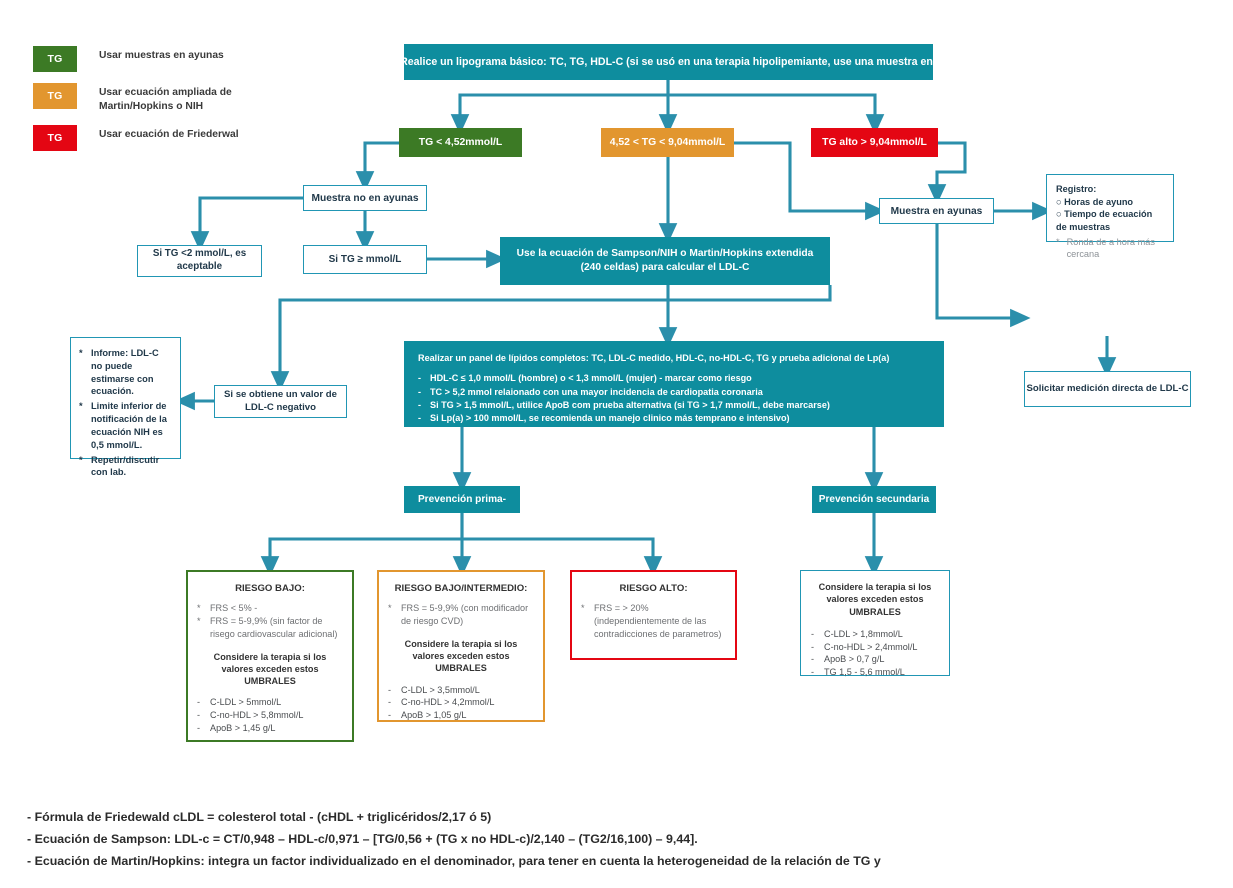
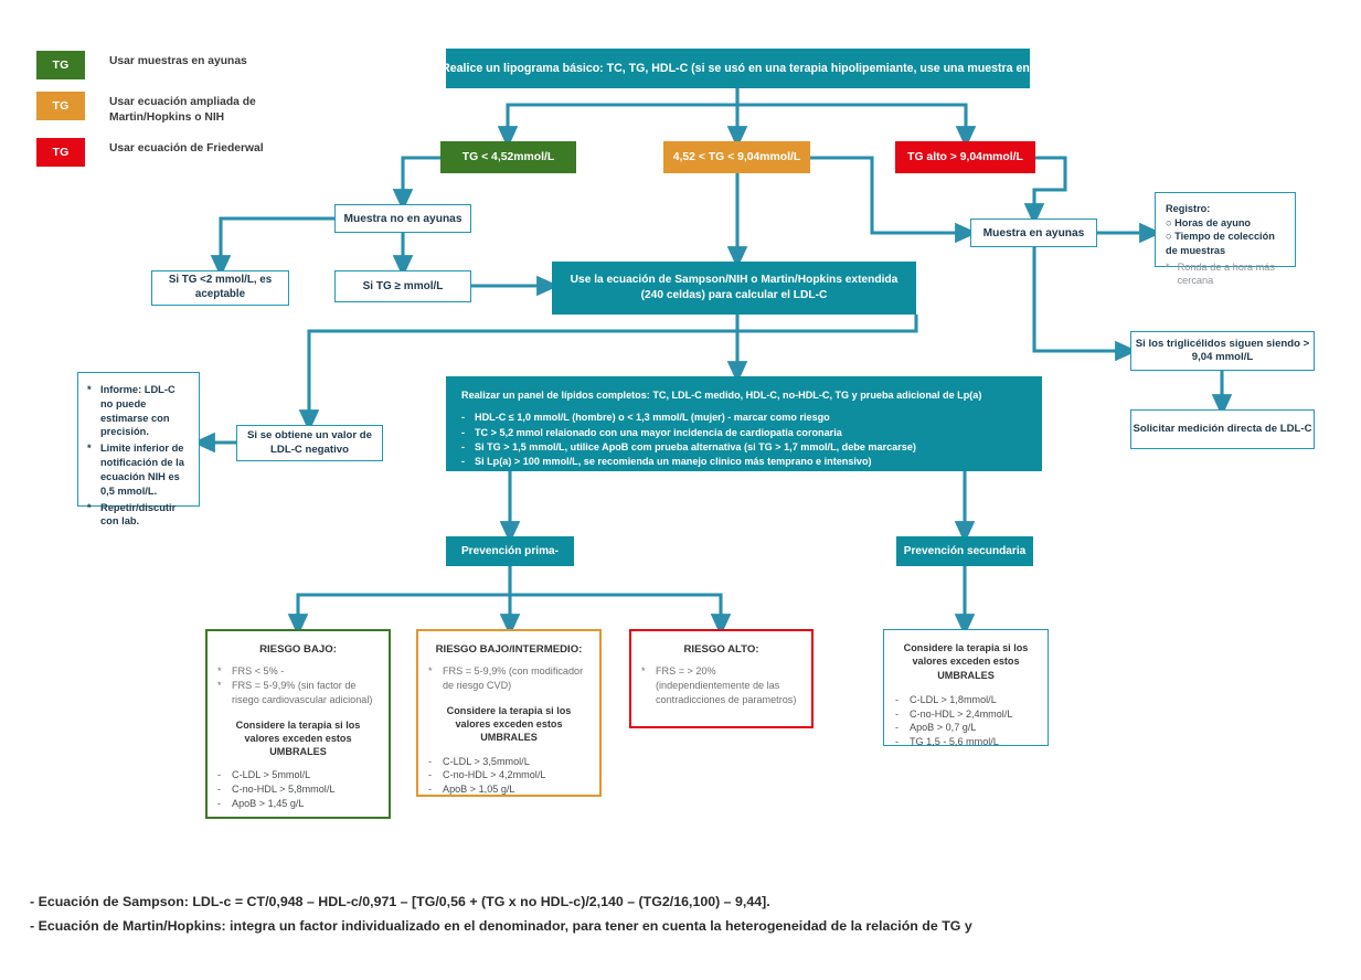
  TG
  Usar muestras en ayunas
  TG
  Usar ecuación ampliada de Martin/Hopkins o NIH
  TG
  Usar ecuación de Friederwal
  Realice un lipograma básico: TC, TG, HDL-C (si se usó en una terapia hipolipemiante, use una muestra en
  TG < 4,52mmol/L
  4,52 < TG < 9,04mmol/L
  TG alto > 9,04mmol/L
  Muestra no en ayunas
  Si TG <2 mmol/L, es aceptable
  Si TG ≥ mmol/L
  Use la ecuación de Sampson/NIH o Martin/Hopkins extendida
  (240 celdas) para calcular el LDL-C
  Muestra en ayunas
  Registro:
  ○ Horas de ayuno
- ○ Tiempo de ecuación de muestras
+ ○ Tiempo de colección de muestras
  *
  Ronda de a hora más cercana
+ Si los triglicélidos siguen siendo > 9,04 mmol/L
  Solicitar medición directa de LDL-C
  Realizar un panel de lípidos completos: TC, LDL-C medido, HDL-C, no-HDL-C, TG y prueba adicional de Lp(a)
  -
  HDL-C ≤ 1,0 mmol/L (hombre) o < 1,3 mmol/L (mujer) - marcar como riesgo
  -
  TC > 5,2 mmol relaionado con una mayor incidencia de cardiopatia coronaria
  -
  Si TG > 1,5 mmol/L, utilice ApoB com prueba alternativa (si TG > 1,7 mmol/L, debe marcarse)
  -
  Si Lp(a) > 100 mmol/L, se recomienda un manejo clinico más temprano e intensivo)
  Si se obtiene un valor de LDL-C negativo
  *
- Informe: LDL-C no puede estimarse con ecuación.
+ Informe: LDL-C no puede estimarse con precisión.
  *
  Limite inferior de notificación de la ecuación NIH es 0,5 mmol/L.
  *
  Repetir/discutir con lab.
  Prevención prima-
  Prevención secundaria
  RIESGO BAJO:
  *
  FRS < 5% -
  *
  FRS = 5-9,9% (sin factor de risego cardiovascular adicional)
  Considere la terapia si los valores exceden estos UMBRALES
  -
  C-LDL > 5mmol/L
  -
  C-no-HDL > 5,8mmol/L
  -
  ApoB > 1,45 g/L
  RIESGO BAJO/INTERMEDIO:
  *
  FRS = 5-9,9% (con modificador de riesgo CVD)
  Considere la terapia si los valores exceden estos UMBRALES
  -
  C-LDL > 3,5mmol/L
  -
  C-no-HDL > 4,2mmol/L
  -
  ApoB > 1,05 g/L
  RIESGO ALTO:
  *
  FRS = > 20% (independientemente de las contradicciones de parametros)
  Considere la terapia si los valores exceden estos UMBRALES
  -
  C-LDL > 1,8mmol/L
  -
  C-no-HDL > 2,4mmol/L
  -
  ApoB > 0,7 g/L
  -
  TG 1,5 - 5,6 mmol/L
- - Fórmula de Friedewald cLDL = colesterol total - (cHDL + triglicéridos/2,17 ó 5)
  - Ecuación de Sampson: LDL-c = CT/0,948 – HDL-c/0,971 – [TG/0,56 + (TG x no HDL-c)/2,140 – (TG2/16,100) – 9,44].
  - Ecuación de Martin/Hopkins: integra un factor individualizado en el denominador, para tener en cuenta la heterogeneidad de la relación de TG y
